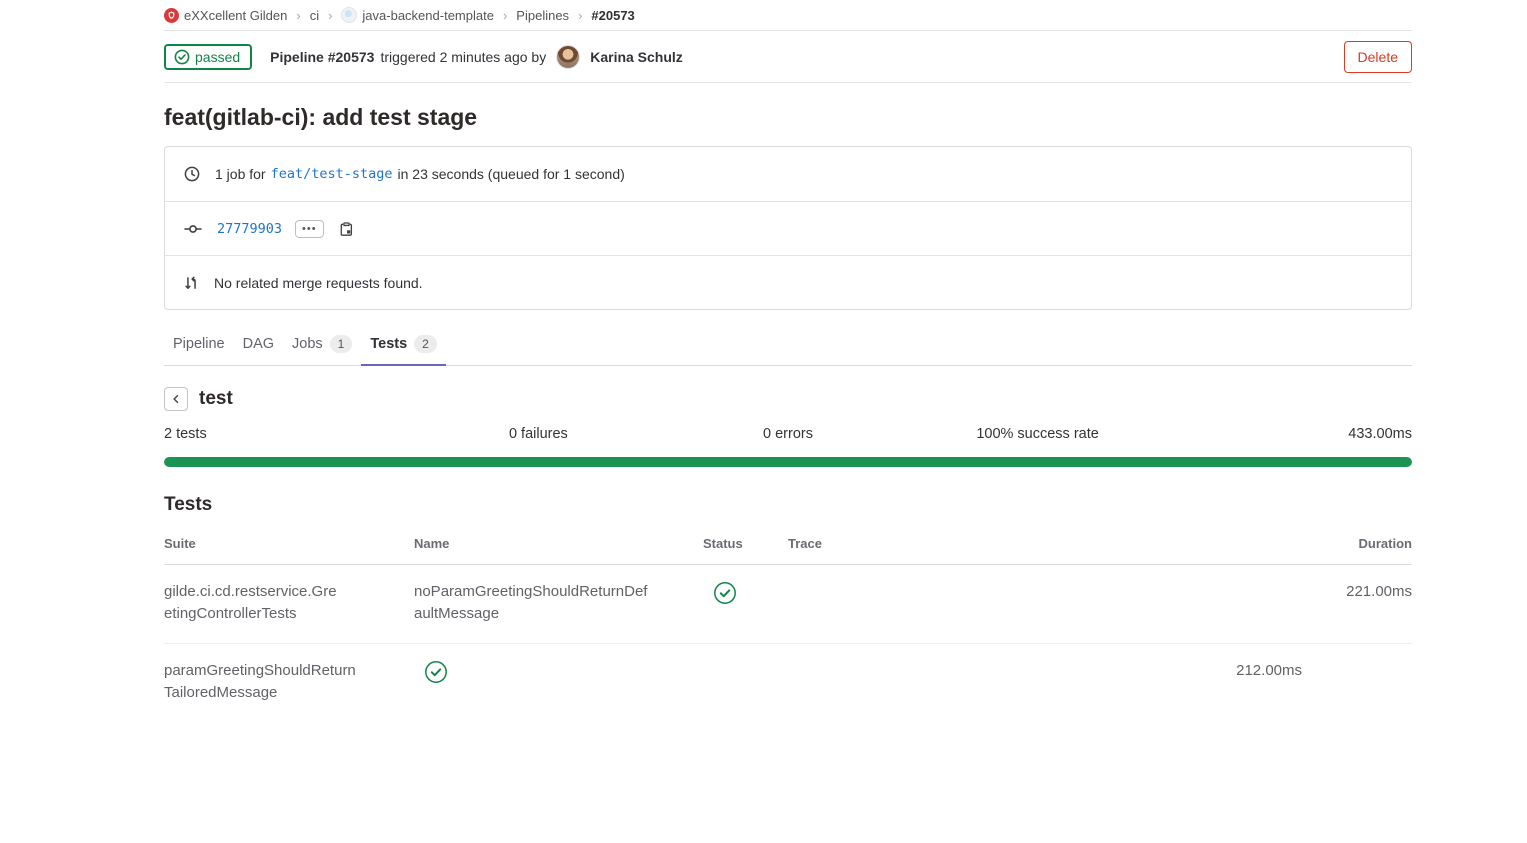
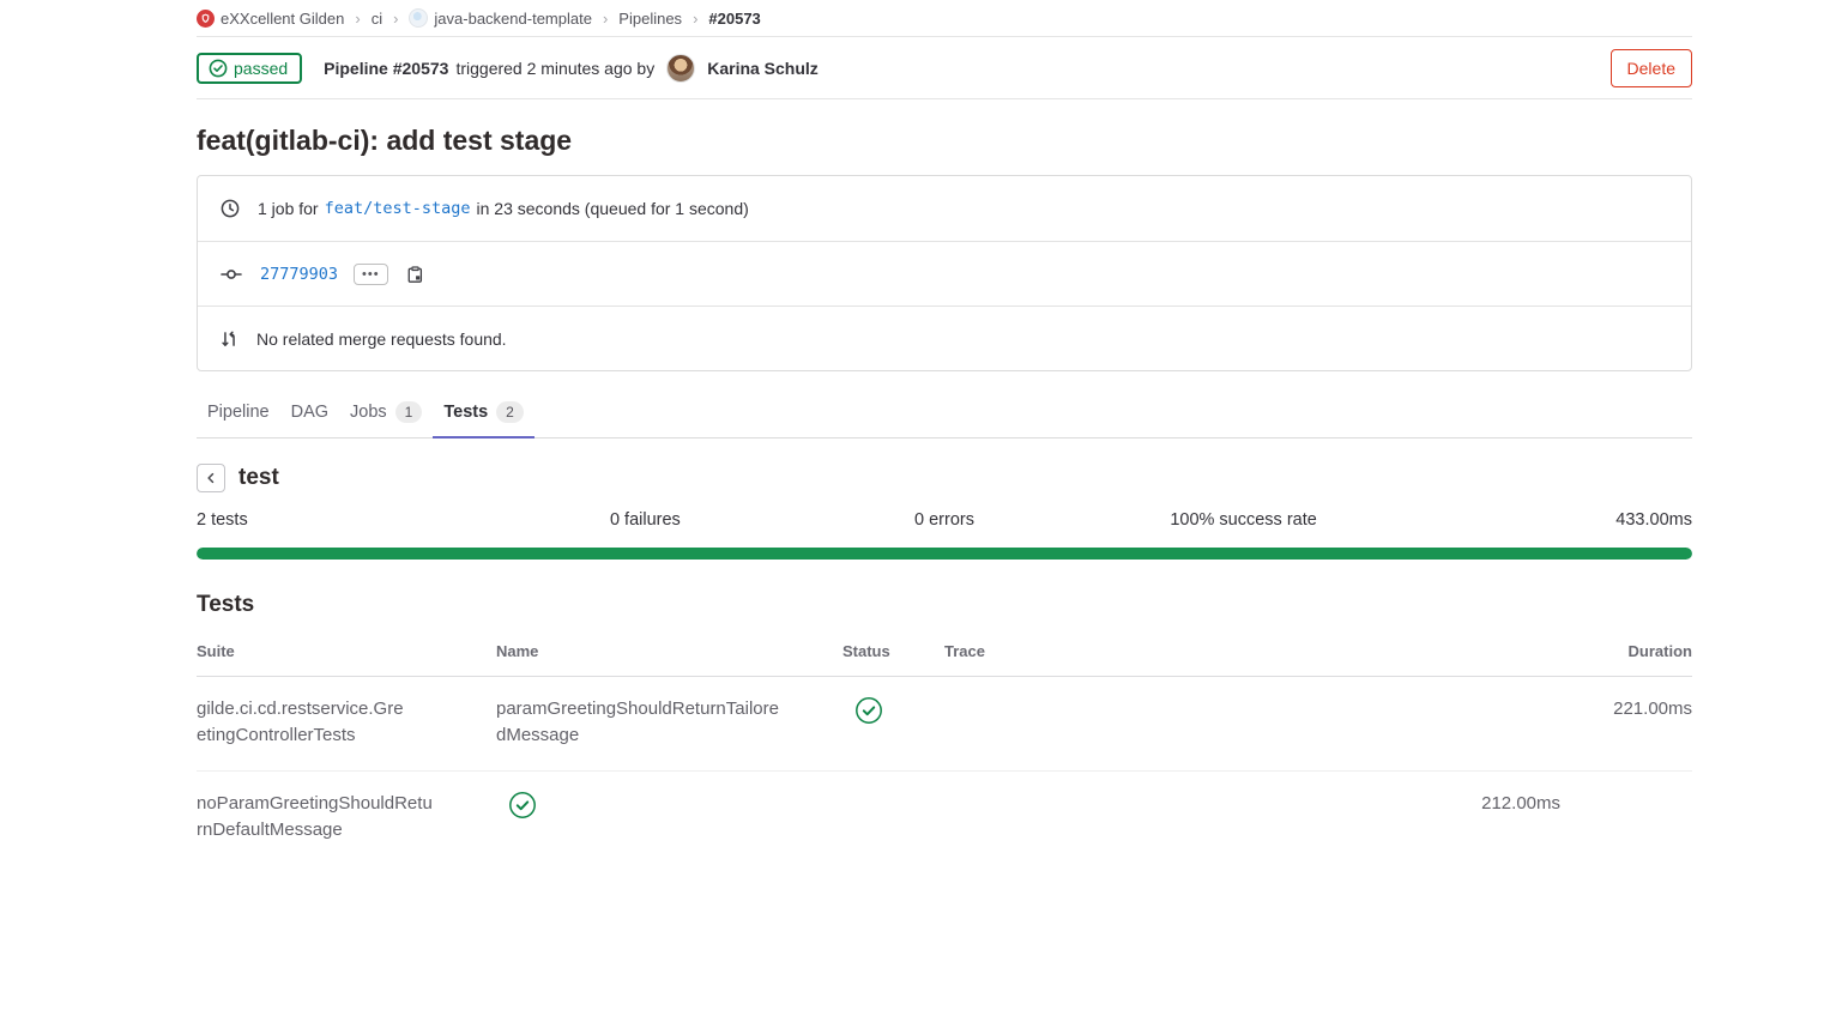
  eXXcellent Gilden
  ›
  ci
  ›
  java-backend-template
  ›
  Pipelines
  ›
  #20573
  passed
  Pipeline #20573
  triggered 2 minutes ago by
  Karina Schulz
  Delete
  feat(gitlab-ci): add test stage
  1 job for
  feat/test-stage
  in 23 seconds (queued for 1 second)
  27779903
  •••
  No related merge requests found.
  Pipeline
  DAG
  Jobs
  1
  Tests
  2
  test
  2 tests
  0 failures
  0 errors
  100% success rate
  433.00ms
  Tests
  Suite
  Name
  Status
  Trace
  Duration
  gilde.ci.cd.restservice.GreetingControllerTests
- noParamGreetingShouldReturnDefaultMessage
+ paramGreetingShouldReturnTailoredMessage
  221.00ms
- paramGreetingShouldReturnTailoredMessage
+ noParamGreetingShouldReturnDefaultMessage
  212.00ms
